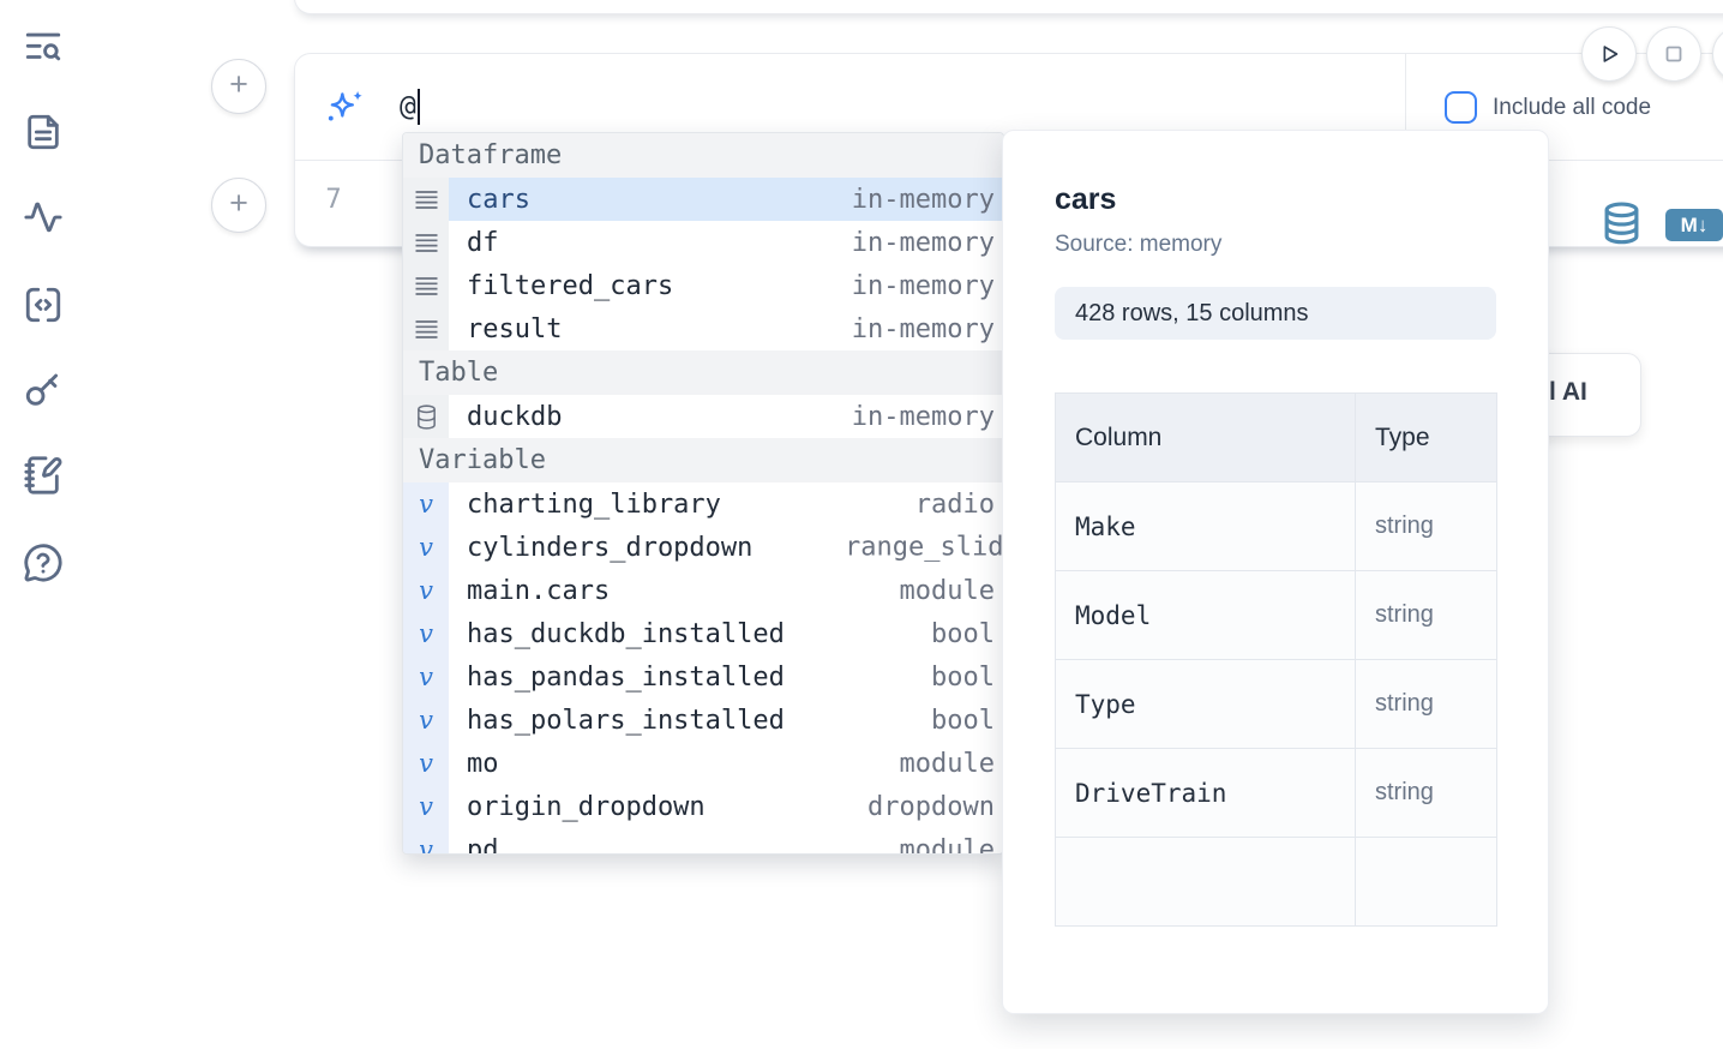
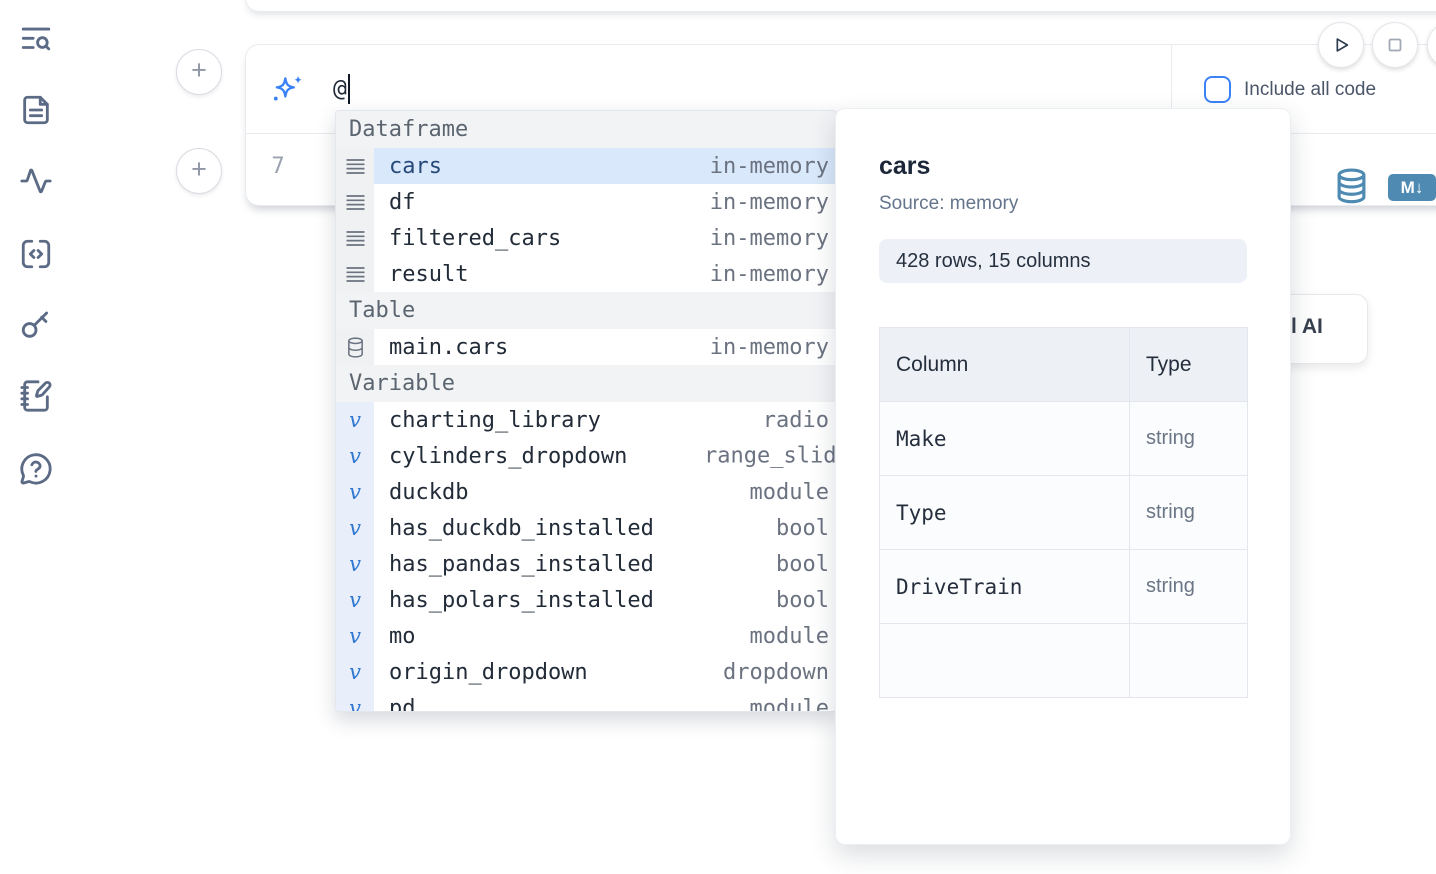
  +
  +
  @
  Include all code
  7
  M↓
  Dataframe
  cars
  in-memory
  df
  in-memory
  filtered_cars
  in-memory
  result
  in-memory
  Table
- duckdb
+ main.cars
  in-memory
  Variable
  v
  charting_library
  radio
  v
  cylinders_dropdown
  range_slid
  v
- main.cars
+ duckdb
  module
  v
  has_duckdb_installed
  bool
  v
  has_pandas_installed
  bool
  v
  has_polars_installed
  bool
  v
  mo
  module
  v
  origin_dropdown
  dropdown
  v
  pd
  module
  l AI
  cars
  Source: memory
  428 rows, 15 columns
  Column	Type
  Make	string
- Model	string
  Type	string
  DriveTrain	string
